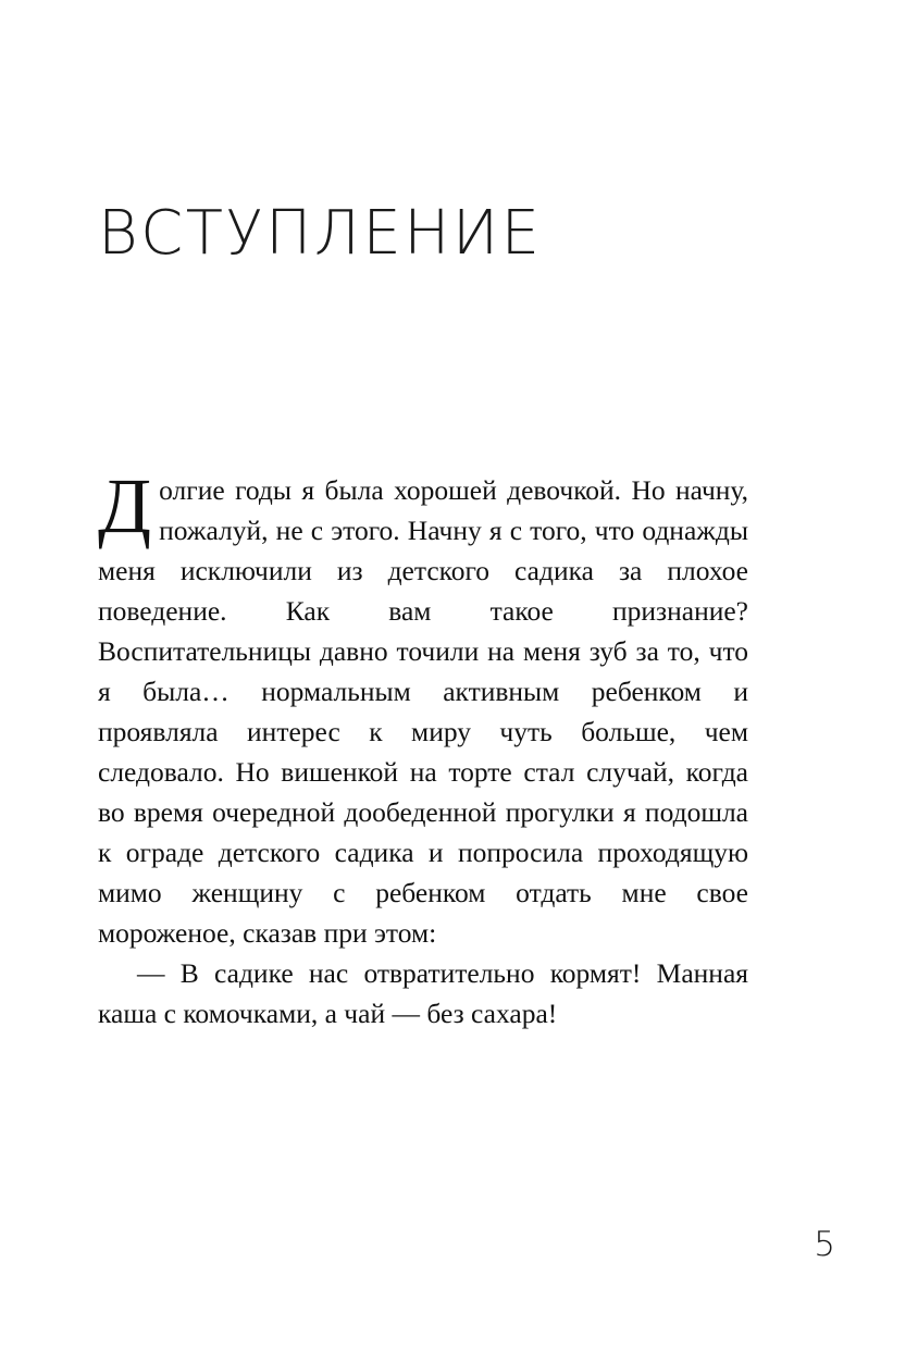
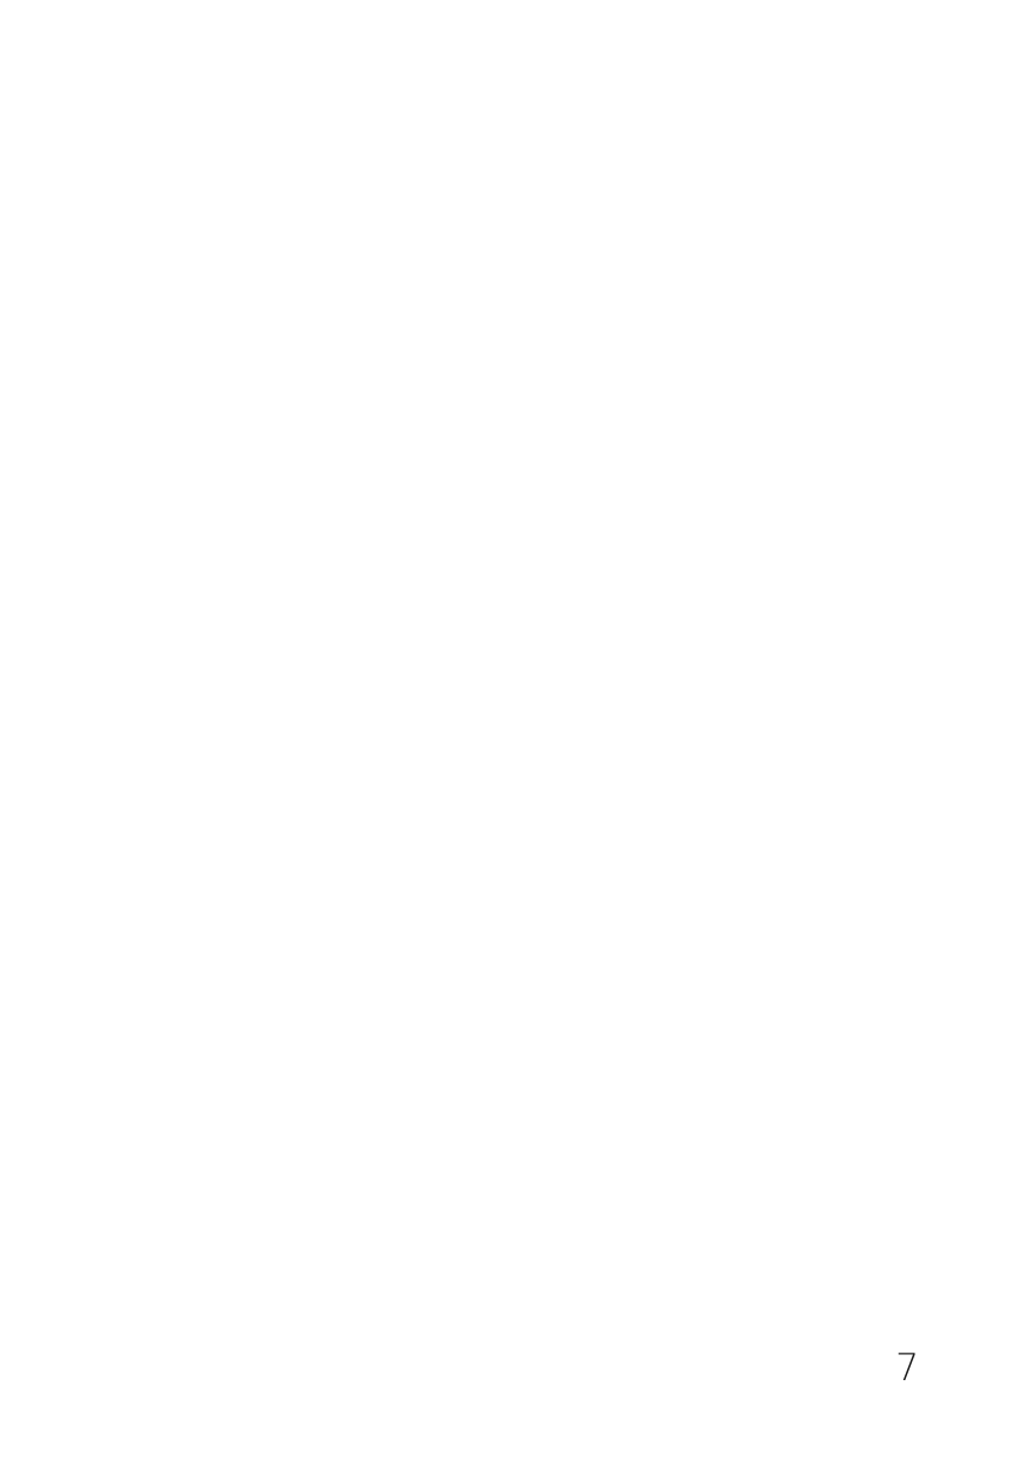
- ВСТУПЛЕНИЕ
- Д
- олгие годы я была хорошей девочкой. Но начну, пожалуй, не с этого. Начну я с того, что однажды меня исключили из детского садика за плохое поведение. Как вам такое признание? Воспитательницы давно точили на меня зуб за то, что я была… нормальным активным ребенком и проявляла интерес к миру чуть больше, чем следовало. Но вишенкой на торте стал случай, когда во время очередной дообеденной прогулки я подошла к ограде детского садика и попросила проходящую мимо женщину с ребенком отдать мне свое мороженое, сказав при этом:
- — В садике нас отвратительно кормят! Манная каша с комочками, а чай — без сахара!
- 5
+ 7
